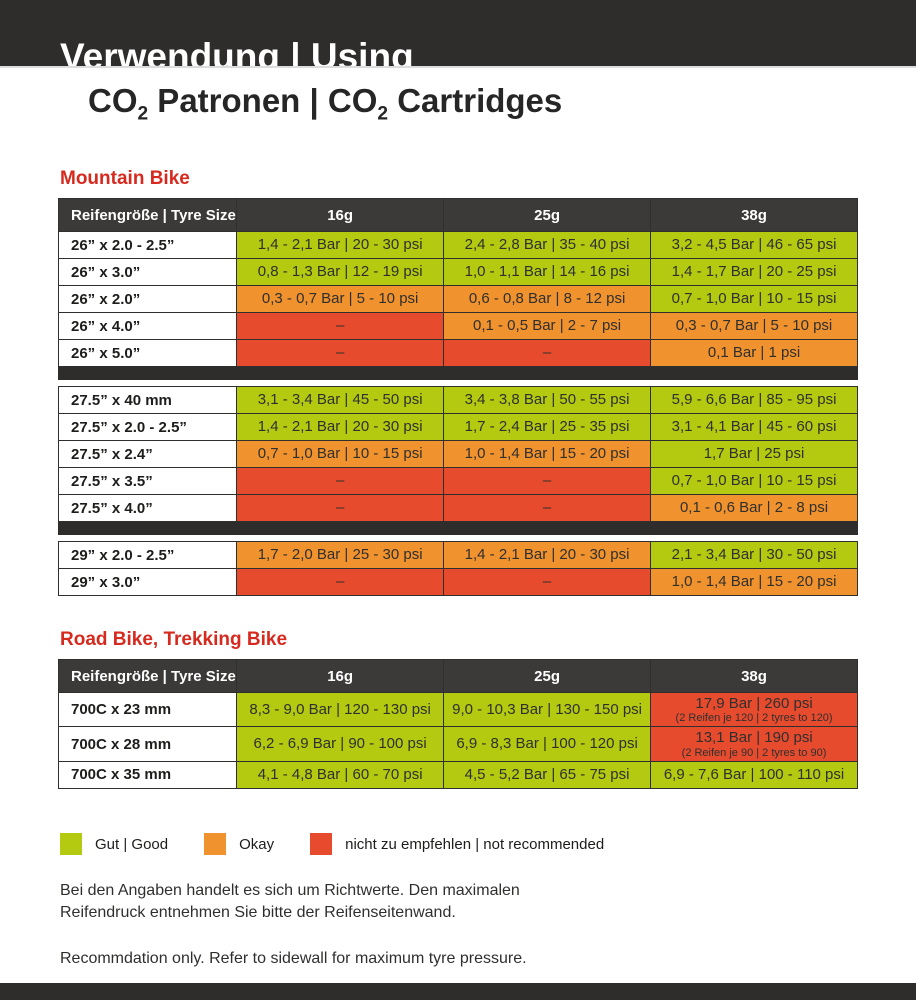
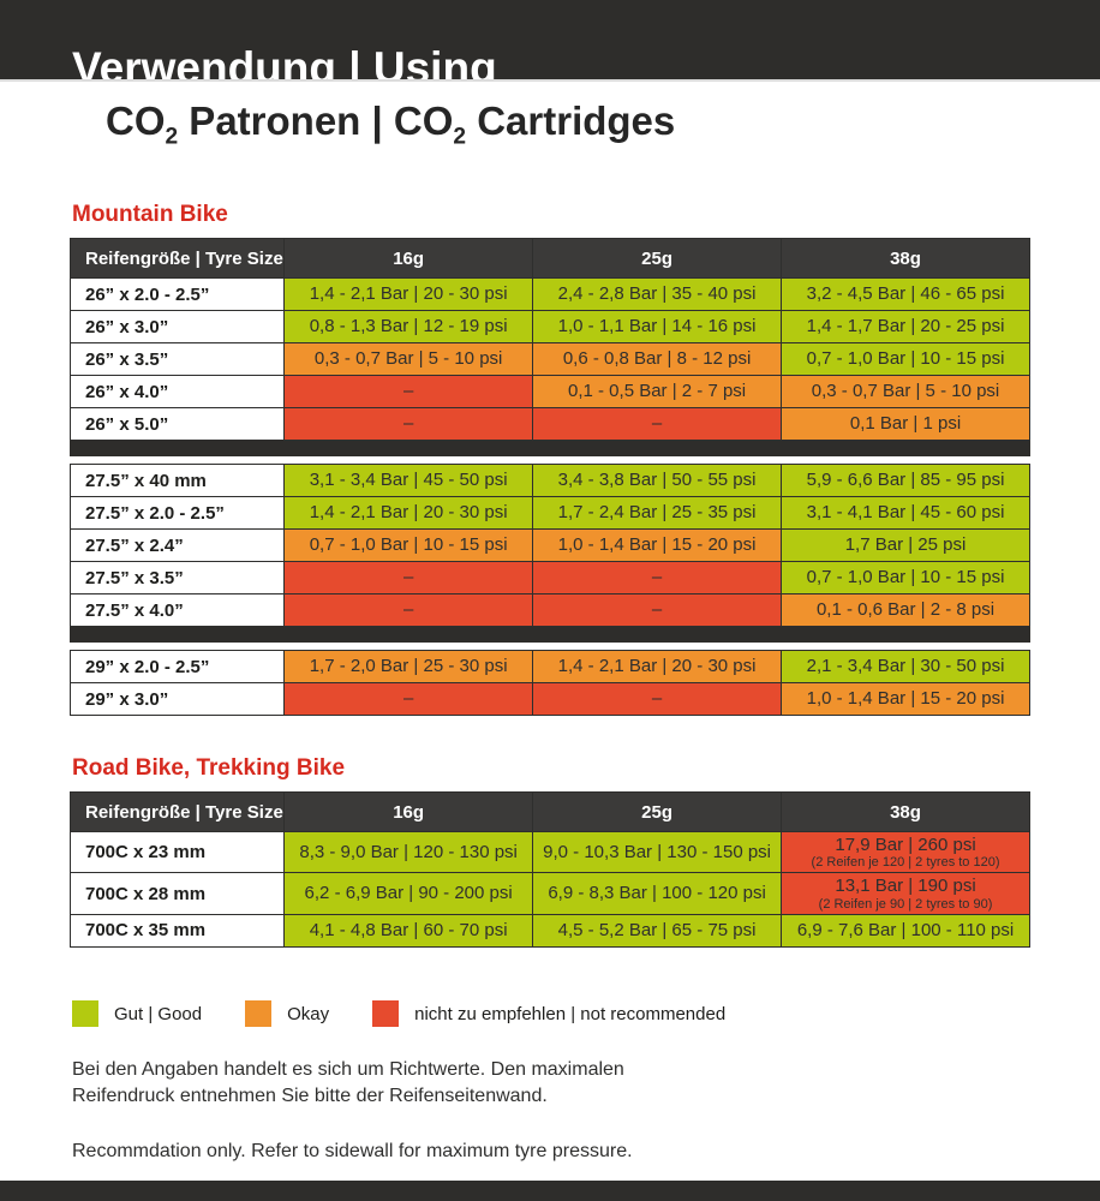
  Verwendung | Using
  CO2 Patronen | CO2 Cartridges
  Mountain Bike
  Reifengröße | Tyre Size	16g	25g	38g
  26” x 2.0 - 2.5”	1,4 - 2,1 Bar | 20 - 30 psi	2,4 - 2,8 Bar | 35 - 40 psi	3,2 - 4,5 Bar | 46 - 65 psi
  26” x 3.0”	0,8 - 1,3 Bar | 12 - 19 psi	1,0 - 1,1 Bar | 14 - 16 psi	1,4 - 1,7 Bar | 20 - 25 psi
- 26” x 2.0”	0,3 - 0,7 Bar | 5 - 10 psi	0,6 - 0,8 Bar | 8 - 12 psi	0,7 - 1,0 Bar | 10 - 15 psi
+ 26” x 3.5”	0,3 - 0,7 Bar | 5 - 10 psi	0,6 - 0,8 Bar | 8 - 12 psi	0,7 - 1,0 Bar | 10 - 15 psi
  26” x 4.0”	–	0,1 - 0,5 Bar | 2 - 7 psi	0,3 - 0,7 Bar | 5 - 10 psi
  26” x 5.0”	–	–	0,1 Bar | 1 psi
  27.5” x 40 mm	3,1 - 3,4 Bar | 45 - 50 psi	3,4 - 3,8 Bar | 50 - 55 psi	5,9 - 6,6 Bar | 85 - 95 psi
  27.5” x 2.0 - 2.5”	1,4 - 2,1 Bar | 20 - 30 psi	1,7 - 2,4 Bar | 25 - 35 psi	3,1 - 4,1 Bar | 45 - 60 psi
  27.5” x 2.4”	0,7 - 1,0 Bar | 10 - 15 psi	1,0 - 1,4 Bar | 15 - 20 psi	1,7 Bar | 25 psi
  27.5” x 3.5”	–	–	0,7 - 1,0 Bar | 10 - 15 psi
  27.5” x 4.0”	–	–	0,1 - 0,6 Bar | 2 - 8 psi
  29” x 2.0 - 2.5”	1,7 - 2,0 Bar | 25 - 30 psi	1,4 - 2,1 Bar | 20 - 30 psi	2,1 - 3,4 Bar | 30 - 50 psi
  29” x 3.0”	–	–	1,0 - 1,4 Bar | 15 - 20 psi
  Road Bike, Trekking Bike
  Reifengröße | Tyre Size	16g	25g	38g
  700C x 23 mm	8,3 - 9,0 Bar | 120 - 130 psi	9,0 - 10,3 Bar | 130 - 150 psi	17,9 Bar | 260 psi(2 Reifen je 120 | 2 tyres to 120)
- 700C x 28 mm	6,2 - 6,9 Bar | 90 - 100 psi	6,9 - 8,3 Bar | 100 - 120 psi	13,1 Bar | 190 psi(2 Reifen je 90 | 2 tyres to 90)
+ 700C x 28 mm	6,2 - 6,9 Bar | 90 - 200 psi	6,9 - 8,3 Bar | 100 - 120 psi	13,1 Bar | 190 psi(2 Reifen je 90 | 2 tyres to 90)
  700C x 35 mm	4,1 - 4,8 Bar | 60 - 70 psi	4,5 - 5,2 Bar | 65 - 75 psi	6,9 - 7,6 Bar | 100 - 110 psi
  Gut | Good
  Okay
  nicht zu empfehlen | not recommended
  Bei den Angaben handelt es sich um Richtwerte. Den maximalen
  Reifendruck entnehmen Sie bitte der Reifenseitenwand.
  Recommdation only. Refer to sidewall for maximum tyre pressure.
